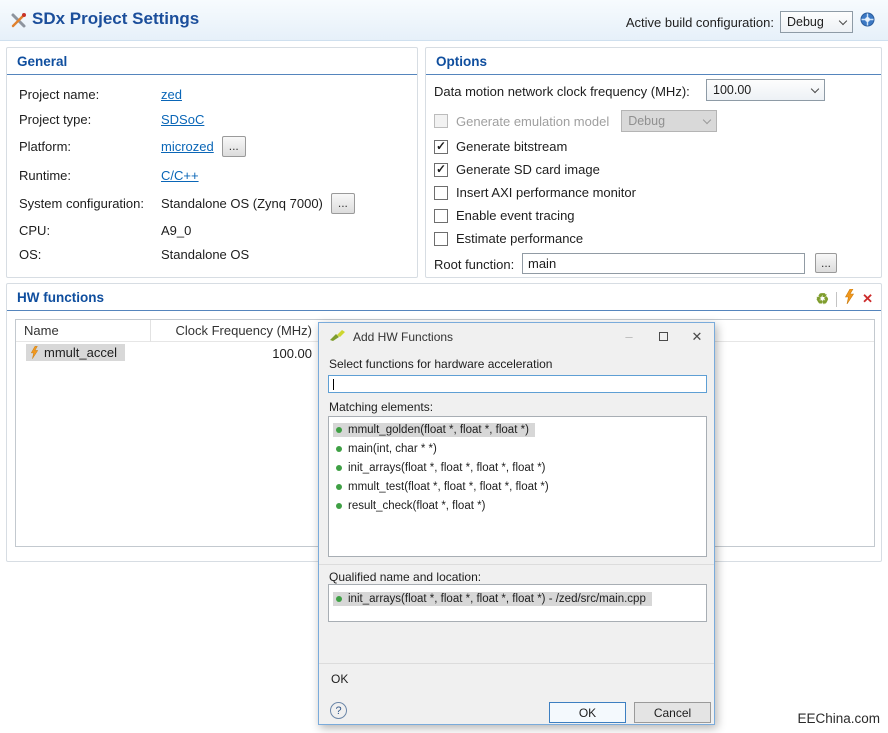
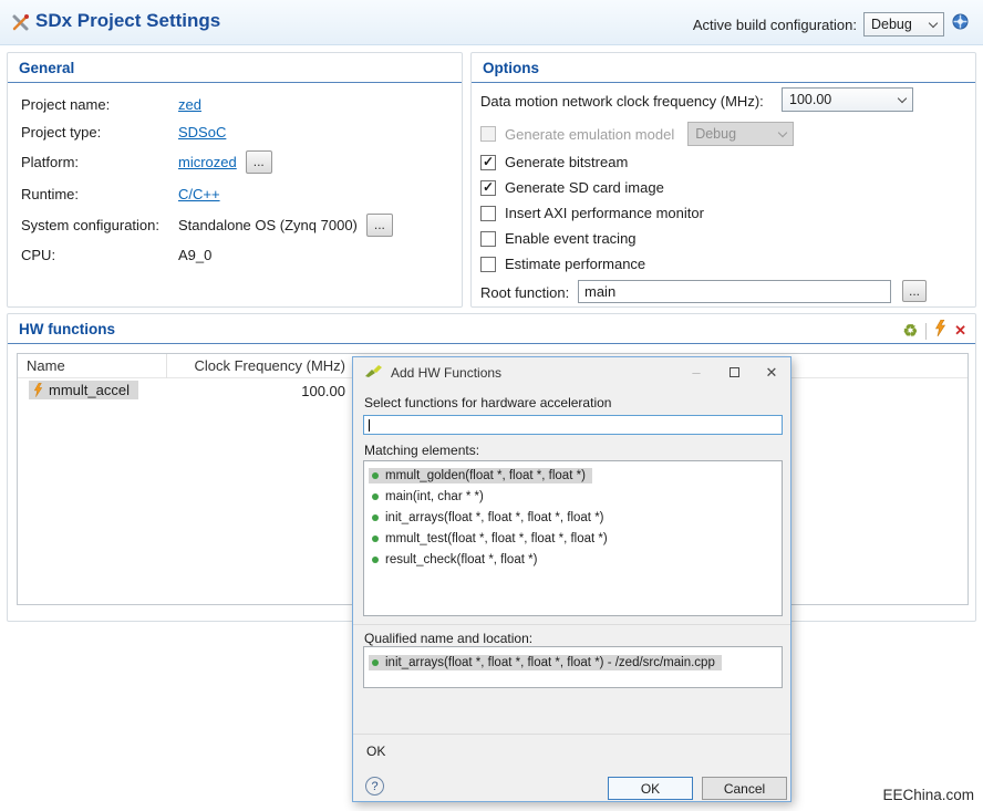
  SDx Project Settings
  Active build configuration:
  Debug
  General
  Project name:
  zed
  Project type:
  SDSoC
  Platform:
  microzed
  ...
  Runtime:
  C/C++
  System configuration:
  Standalone OS (Zynq 7000)
  ...
  CPU:
  A9_0
- OS:
- Standalone OS
  Options
  Data motion network clock frequency (MHz):
  100.00
  Generate emulation model
  Debug
  ✓
  Generate bitstream
  ✓
  Generate SD card image
  Insert AXI performance monitor
  Enable event tracing
  Estimate performance
  Root function:
  main
  ...
  HW functions
  ♻
  ✕
  Name
  Clock Frequency (MHz)
  mmult_accel
  100.00
  Add HW Functions
  –
  ✕
  Select functions for hardware acceleration
  Matching elements:
  mmult_golden(float *, float *, float *)
  main(int, char * *)
  init_arrays(float *, float *, float *, float *)
  mmult_test(float *, float *, float *, float *)
  result_check(float *, float *)
  Qualified name and location:
  init_arrays(float *, float *, float *, float *) - /zed/src/main.cpp
  OK
  ?
  OK
  Cancel
  EEChina.com
